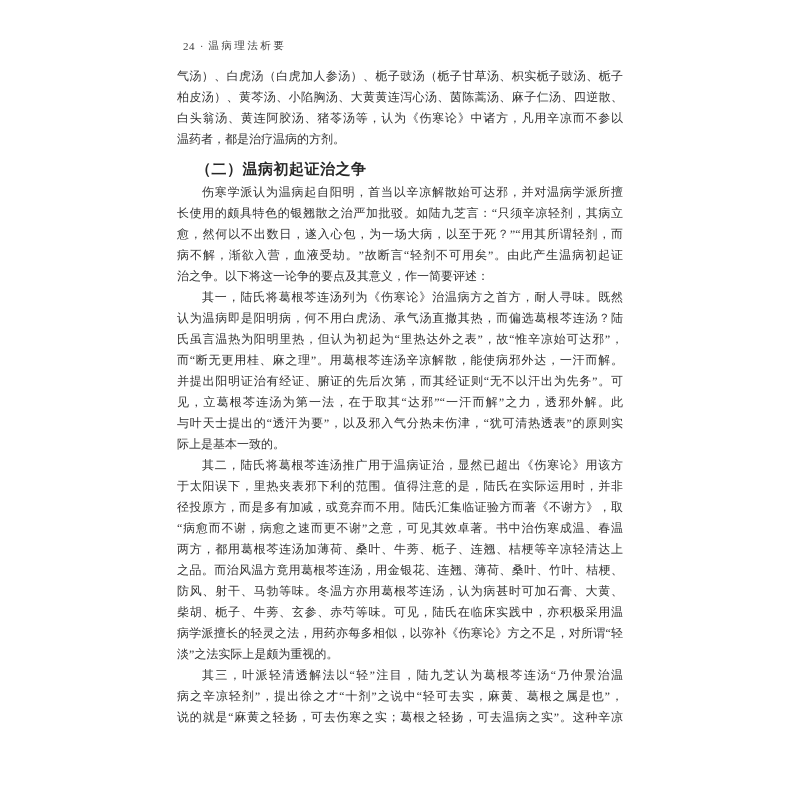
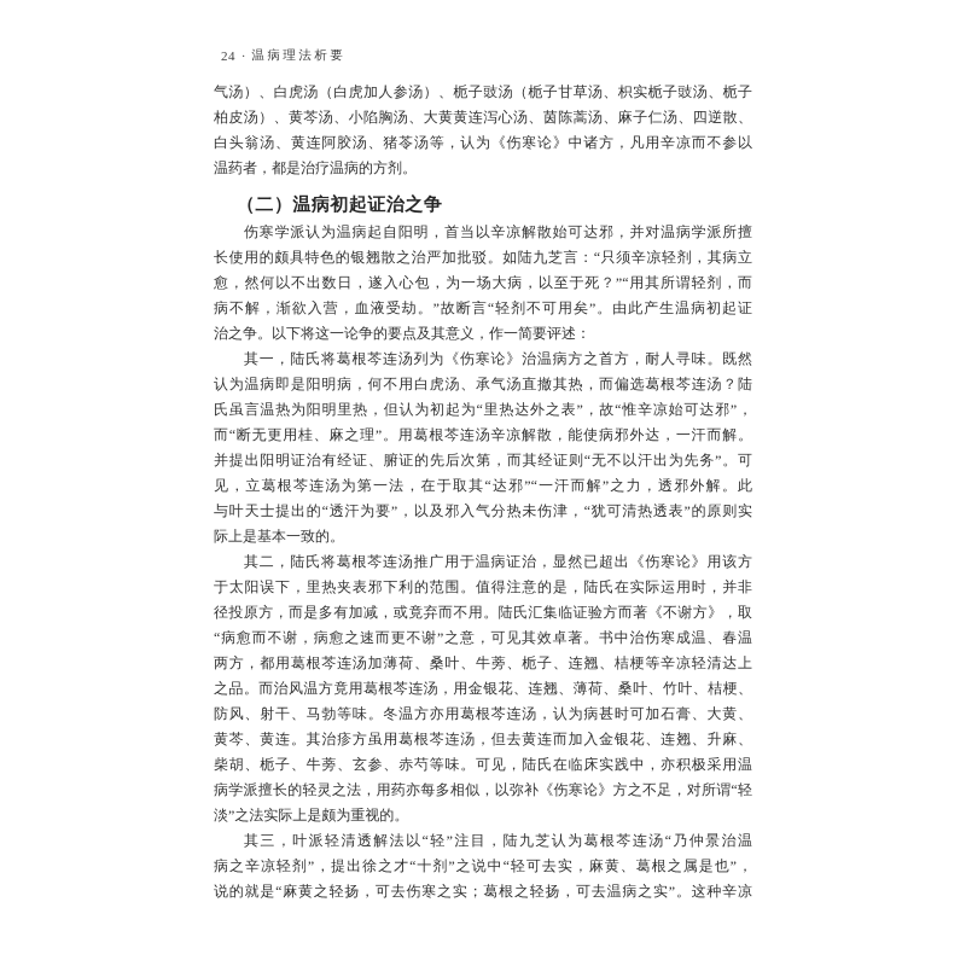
  24
  ·
  温病理法析要
  气汤）、白虎汤（白虎加人参汤）、栀子豉汤（栀子甘草汤、枳实栀子豉汤、栀子
  柏皮汤）、黄芩汤、小陷胸汤、大黄黄连泻心汤、茵陈蒿汤、麻子仁汤、四逆散、
  白头翁汤、黄连阿胶汤、猪苓汤等，认为《伤寒论》中诸方，凡用辛凉而不参以
  温药者，都是治疗温病的方剂。
  （二）温病初起证治之争
  伤寒学派认为温病起自阳明，首当以辛凉解散始可达邪，并对温病学派所擅
  长使用的颇具特色的银翘散之治严加批驳。如陆九芝言：“只须辛凉轻剂，其病立
  愈，然何以不出数日，遂入心包，为一场大病，以至于死？”“用其所谓轻剂，而
  病不解，渐欲入营，血液受劫。”故断言“轻剂不可用矣”。由此产生温病初起证
  治之争。以下将这一论争的要点及其意义，作一简要评述：
  其一，陆氏将葛根芩连汤列为《伤寒论》治温病方之首方，耐人寻味。既然
  认为温病即是阳明病，何不用白虎汤、承气汤直撤其热，而偏选葛根芩连汤？陆
  氏虽言温热为阳明里热，但认为初起为“里热达外之表”，故“惟辛凉始可达邪”，
  而“断无更用桂、麻之理”。用葛根芩连汤辛凉解散，能使病邪外达，一汗而解。
  并提出阳明证治有经证、腑证的先后次第，而其经证则“无不以汗出为先务”。可
  见，立葛根芩连汤为第一法，在于取其“达邪”“一汗而解”之力，透邪外解。此
  与叶天士提出的“透汗为要”，以及邪入气分热未伤津，“犹可清热透表”的原则实
  际上是基本一致的。
  其二，陆氏将葛根芩连汤推广用于温病证治，显然已超出《伤寒论》用该方
  于太阳误下，里热夹表邪下利的范围。值得注意的是，陆氏在实际运用时，并非
  径投原方，而是多有加减，或竟弃而不用。陆氏汇集临证验方而著《不谢方》，取
  “病愈而不谢，病愈之速而更不谢”之意，可见其效卓著。书中治伤寒成温、春温
  两方，都用葛根芩连汤加薄荷、桑叶、牛蒡、栀子、连翘、桔梗等辛凉轻清达上
  之品。而治风温方竟用葛根芩连汤，用金银花、连翘、薄荷、桑叶、竹叶、桔梗、
  防风、射干、马勃等味。冬温方亦用葛根芩连汤，认为病甚时可加石膏、大黄、
+ 黄芩、黄连。其治疹方虽用葛根芩连汤，但去黄连而加入金银花、连翘、升麻、
  柴胡、栀子、牛蒡、玄参、赤芍等味。可见，陆氏在临床实践中，亦积极采用温
  病学派擅长的轻灵之法，用药亦每多相似，以弥补《伤寒论》方之不足，对所谓“轻
  淡”之法实际上是颇为重视的。
  其三，叶派轻清透解法以“轻”注目，陆九芝认为葛根芩连汤“乃仲景治温
  病之辛凉轻剂”，提出徐之才“十剂”之说中“轻可去实，麻黄、葛根之属是也”，
  说的就是“麻黄之轻扬，可去伤寒之实；葛根之轻扬，可去温病之实”。这种辛凉
